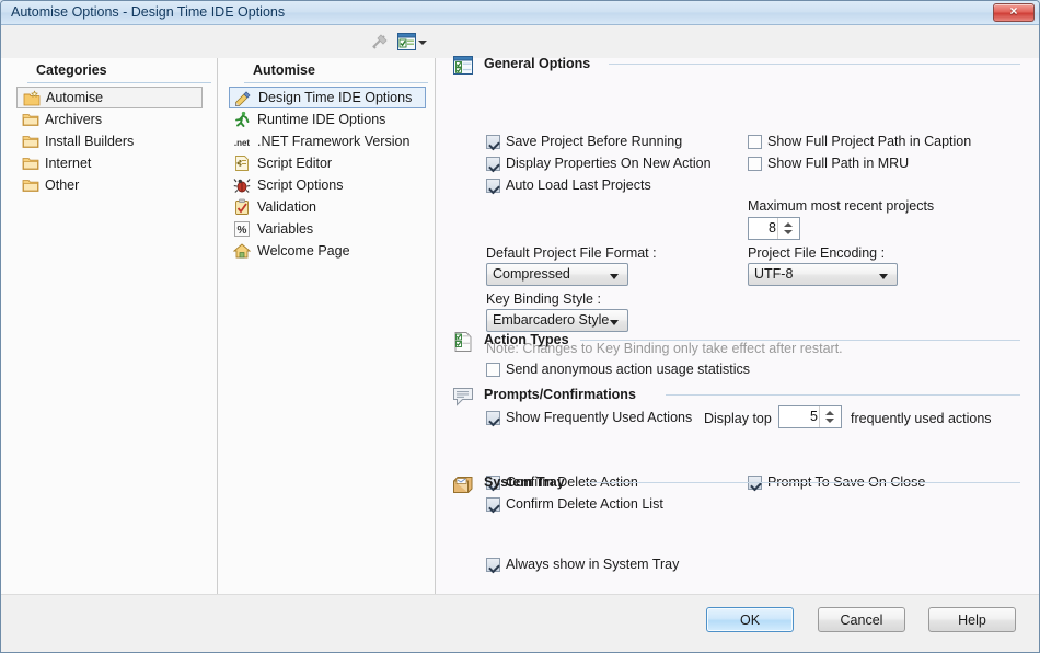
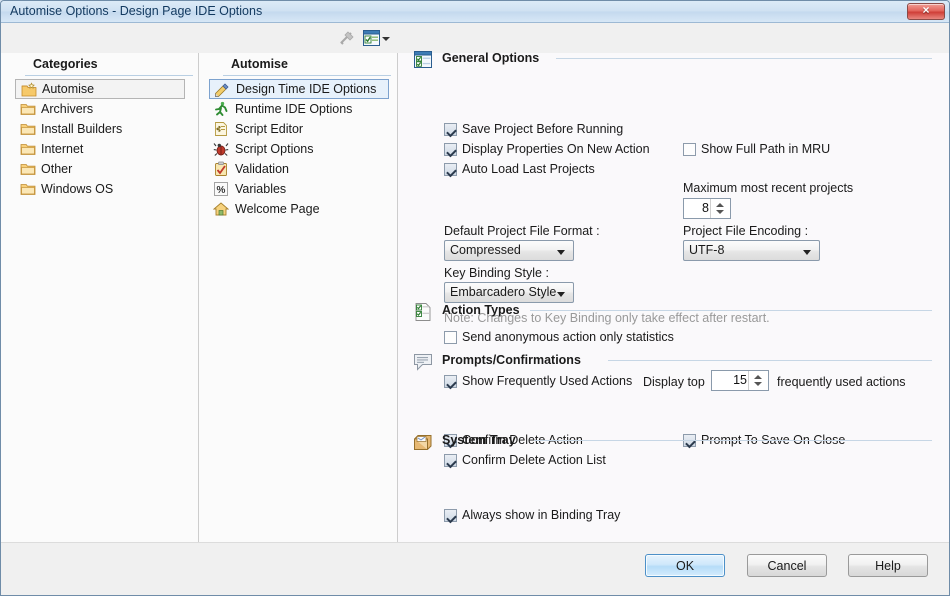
- Automise Options - Design Time IDE Options
+ Automise Options - Design Page IDE Options
  ×
  Categories
  Automise
  Archivers
  Install Builders
  Internet
  Other
+ Windows OS
  Automise
  Design Time IDE Options
  Runtime IDE Options
- .net
- .NET Framework Version
  Script Editor
  Script Options
  Validation
  %
  Variables
  Welcome Page
  General Options
  Save Project Before Running
  Display Properties On New Action
  Auto Load Last Projects
- Show Full Project Path in Caption
  Show Full Path in MRU
  Maximum most recent projects
  8
  Default Project File Format :
  Compressed
  Project File Encoding :
  UTF-8
  Key Binding Style :
  Embarcadero Style
  Note: Changes to Key Binding only take effect after restart.
- Send anonymous action usage statistics
+ Send anonymous action only statistics
  Action Types
  Show Frequently Used Actions
  Display top
- 5
+ 15
  frequently used actions
  Prompts/Confirmations
  Confirm Delete Action List
  System Tray
- Always show in System Tray
+ Always show in Binding Tray
  OK
  Cancel
  Help
